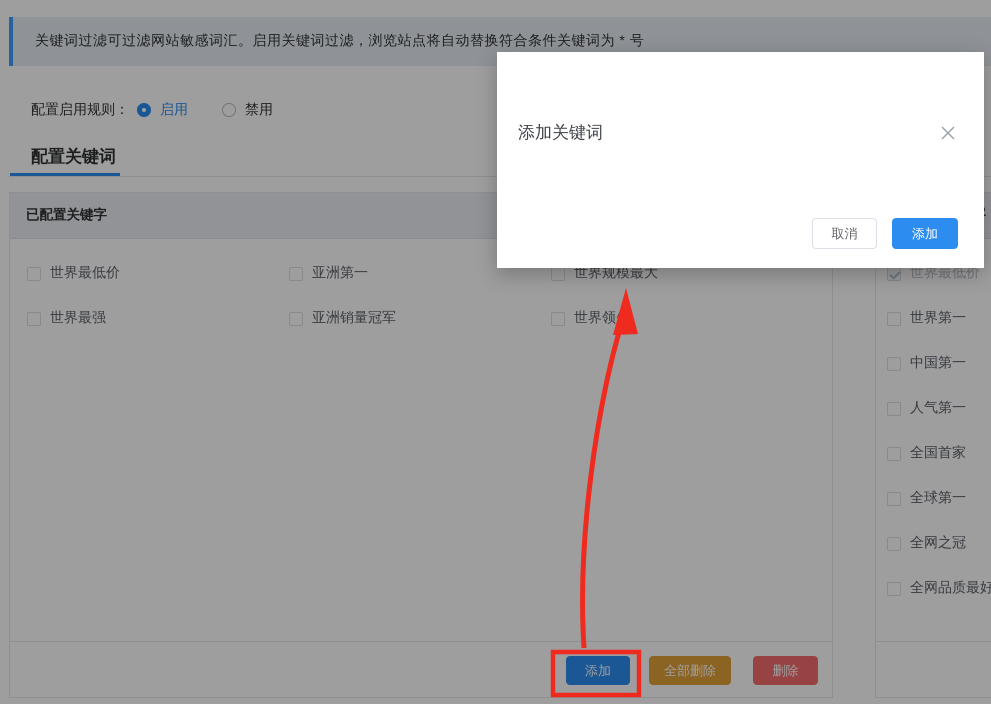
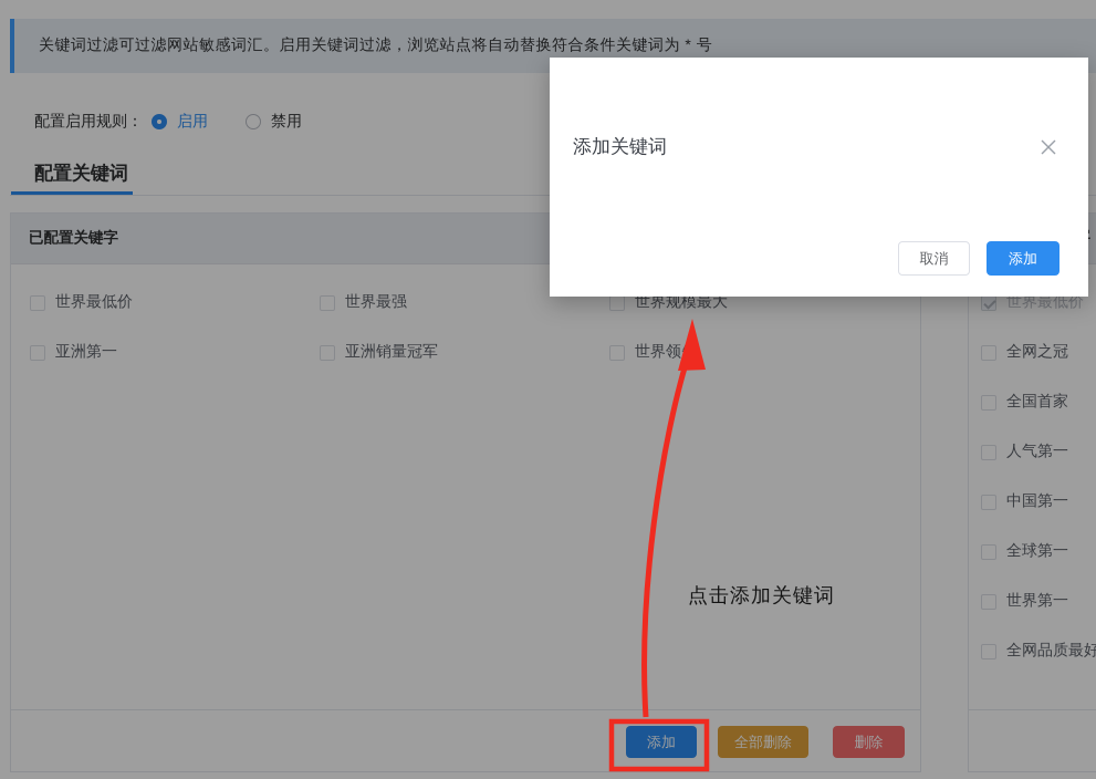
  关键词过滤可过滤网站敏感词汇。启用关键词过滤，浏览站点将自动替换符合条件关键词为 * 号
  配置启用规则：
  启用
  禁用
  配置关键词
  已配置关键字
  世界最低价
- 亚洲第一
+ 世界最强
  世界规模最大
- 世界最强
+ 亚洲第一
  亚洲销量冠军
  世界领
  添加
  全部删除
  删除
  世界最低价
- 世界第一
+ 全网之冠
- 中国第一
+ 全国首家
  人气第一
- 全国首家
+ 中国第一
  全球第一
- 全网之冠
+ 世界第一
  全网品质最好
  添加关键词
  取消
  添加
+ 点击添加关键词
